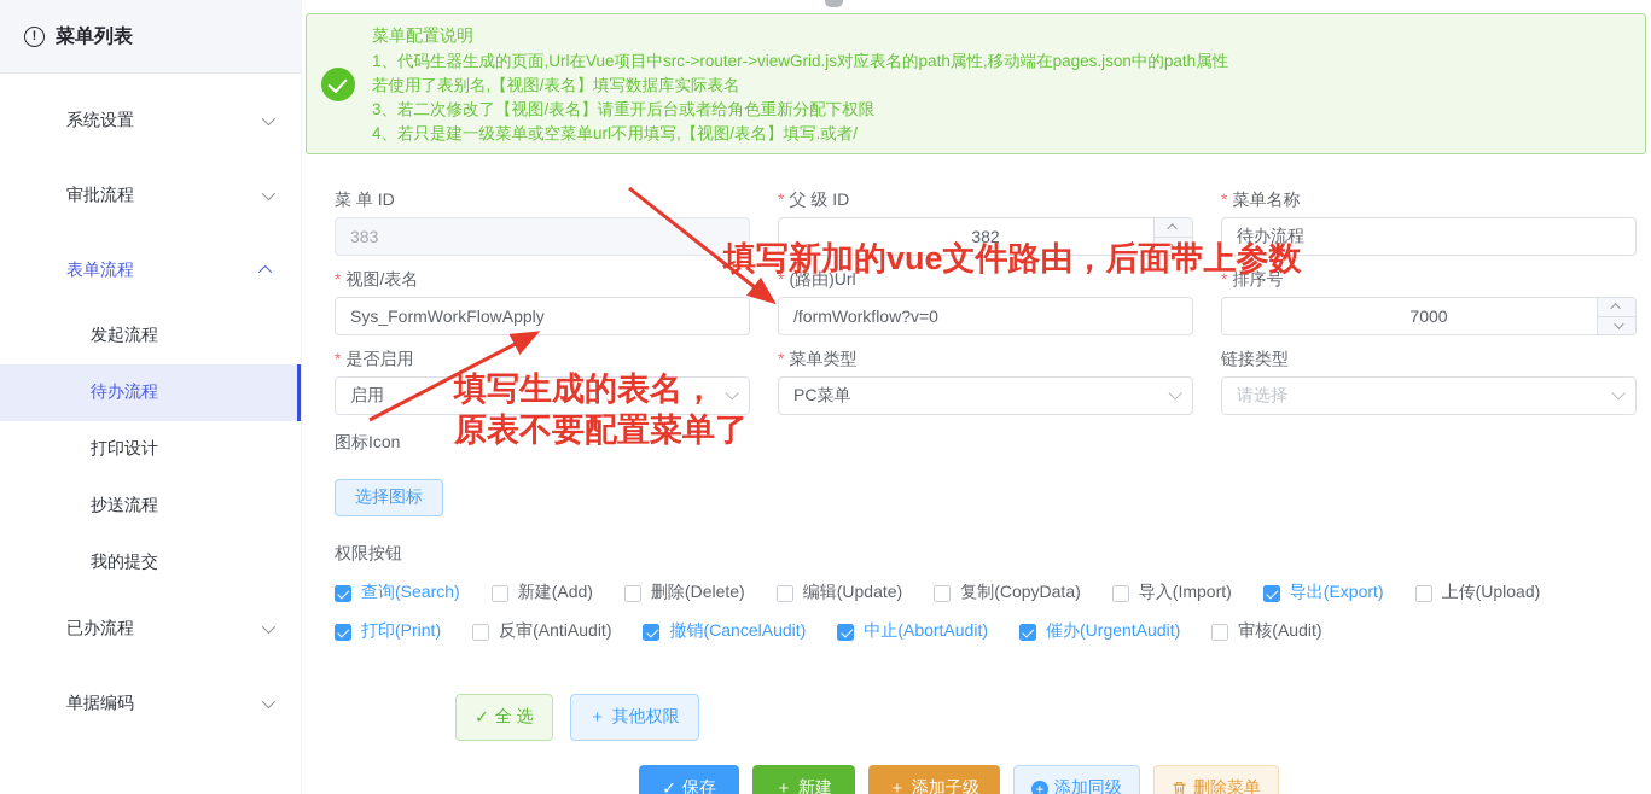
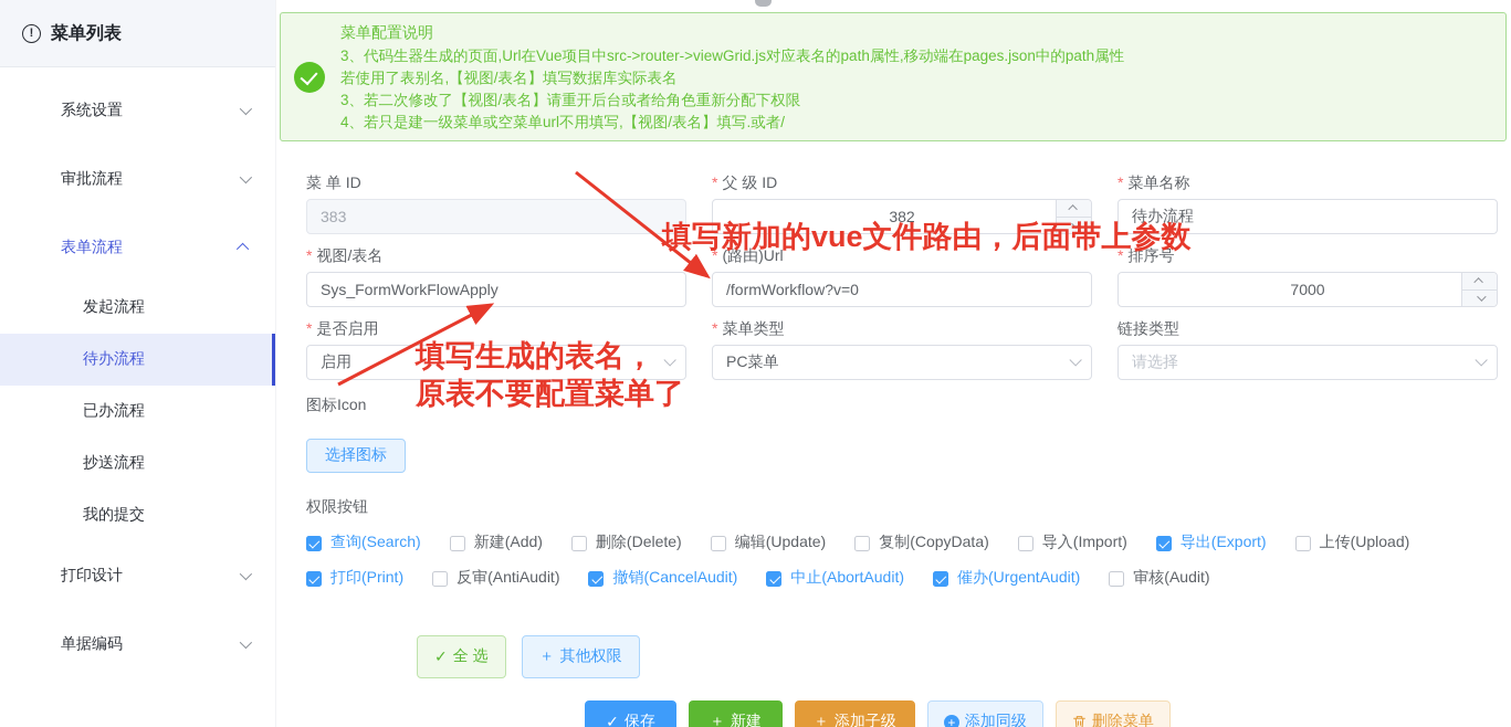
  !
  菜单列表
  系统设置
  审批流程
  表单流程
  发起流程
  待办流程
- 打印设计
+ 已办流程
  抄送流程
  我的提交
- 已办流程
+ 打印设计
  单据编码
  菜单配置说明
- 1、代码生器生成的页面,Url在Vue项目中src->router->viewGrid.js对应表名的path属性,移动端在pages.json中的path属性
+ 3、代码生器生成的页面,Url在Vue项目中src->router->viewGrid.js对应表名的path属性,移动端在pages.json中的path属性
  若使用了表别名,【视图/表名】填写数据库实际表名
  3、若二次修改了【视图/表名】请重开后台或者给角色重新分配下权限
  4、若只是建一级菜单或空菜单url不用填写,【视图/表名】填写.或者/
  菜 单 ID
  383
  *
  父 级 ID
  382
  *
  菜单名称
  待办流程
  *
  视图/表名
  Sys_FormWorkFlowApply
  *
  (路由)Url
  /formWorkflow?v=0
  *
  排序号
  7000
  *
  是否启用
  启用
  *
  菜单类型
  PC菜单
  链接类型
  请选择
  图标Icon
  选择图标
  权限按钮
  查询(Search)
  新建(Add)
  删除(Delete)
  编辑(Update)
  复制(CopyData)
  导入(Import)
  导出(Export)
  上传(Upload)
  打印(Print)
  反审(AntiAudit)
  撤销(CancelAudit)
  中止(AbortAudit)
  催办(UrgentAudit)
  审核(Audit)
  ✓
  全 选
  ＋
  其他权限
  ✓
  保存
  ＋
  新建
  ＋
  添加子级
  +
  添加同级
  删除菜单
  填写新加的vue文件路由，后面带上参数
  填写生成的表名，
  原表不要配置菜单了
